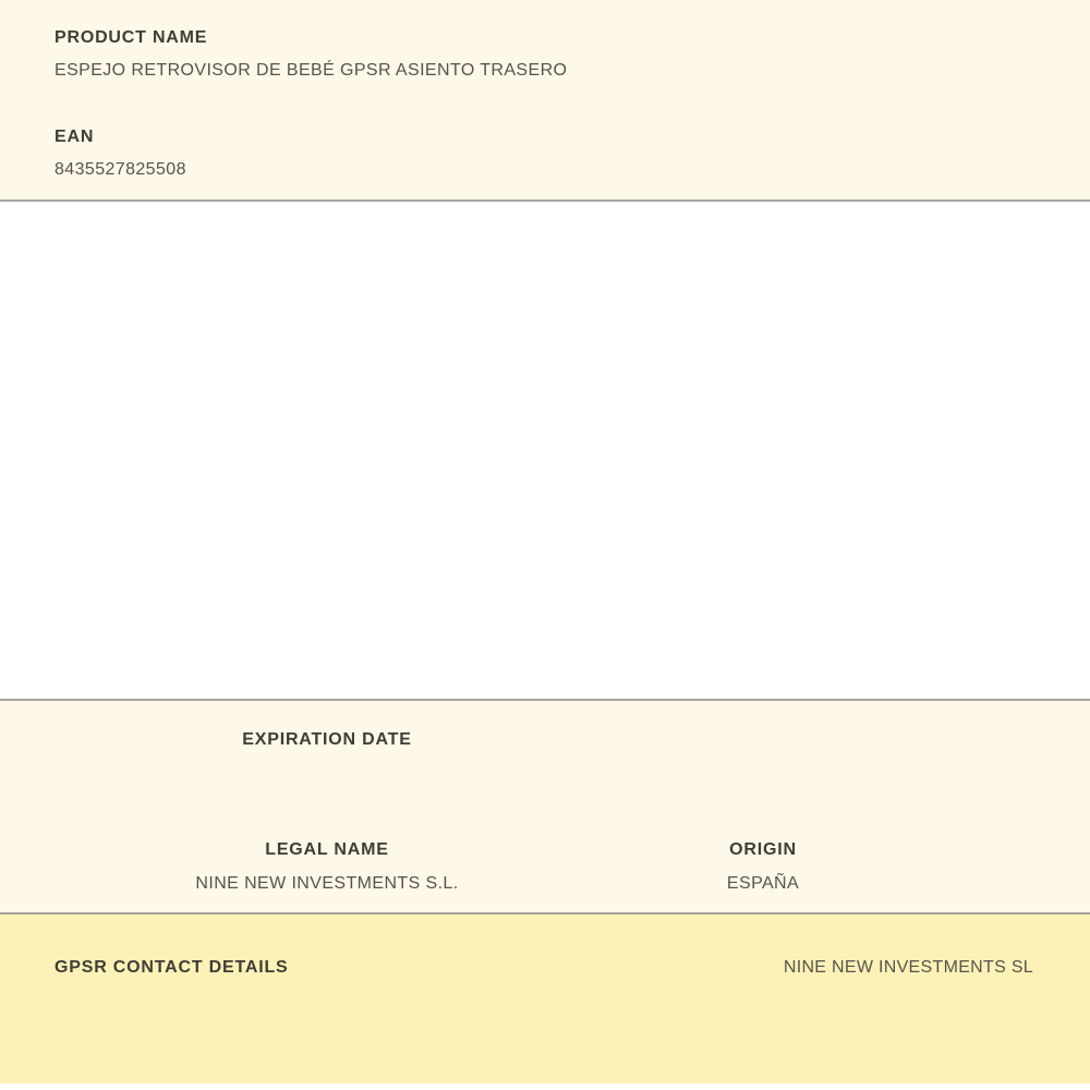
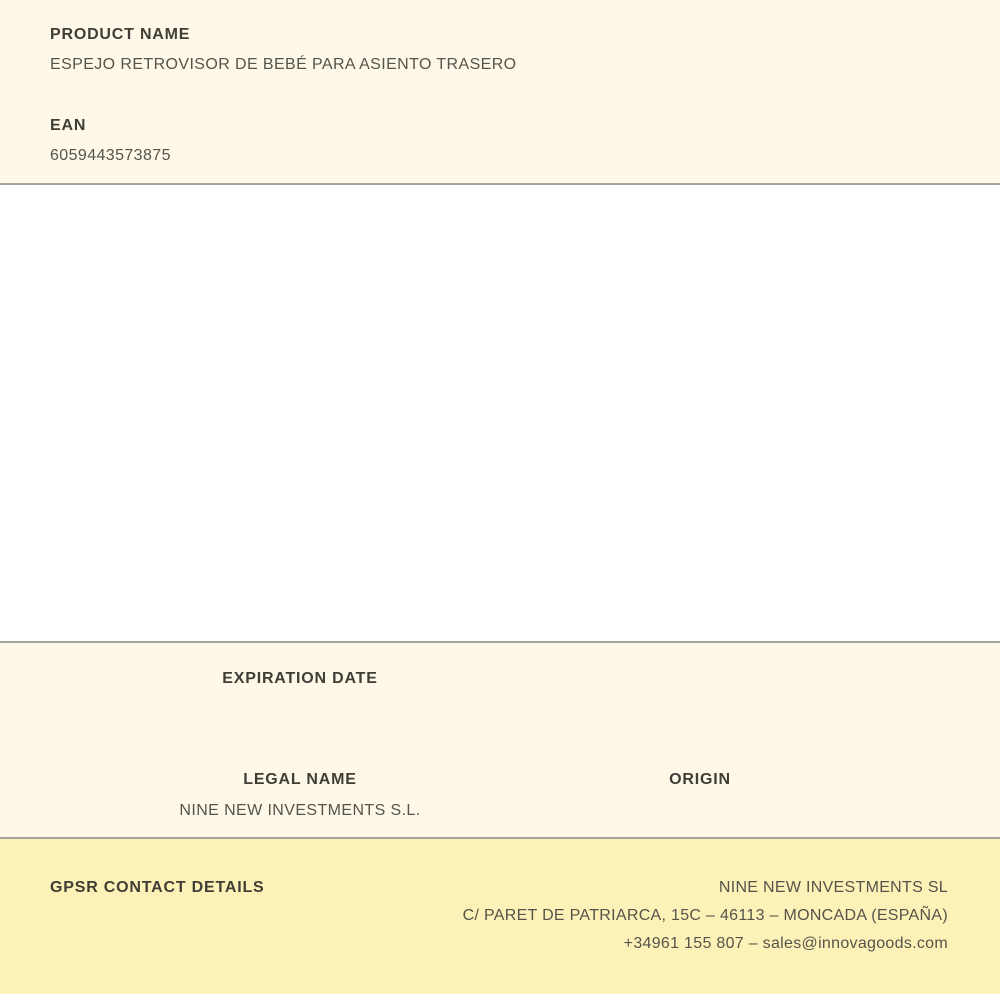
  PRODUCT NAME
- ESPEJO RETROVISOR DE BEBÉ GPSR ASIENTO TRASERO
+ ESPEJO RETROVISOR DE BEBÉ PARA ASIENTO TRASERO
  EAN
- 8435527825508
+ 6059443573875
  EXPIRATION DATE
  LEGAL NAME
  NINE NEW INVESTMENTS S.L.
  ORIGIN
- ESPAÑA
  GPSR CONTACT DETAILS
  NINE NEW INVESTMENTS SL
+ C/ PARET DE PATRIARCA, 15C – 46113 – MONCADA (ESPAÑA)
+ +34961 155 807 – sales@innovagoods.com
